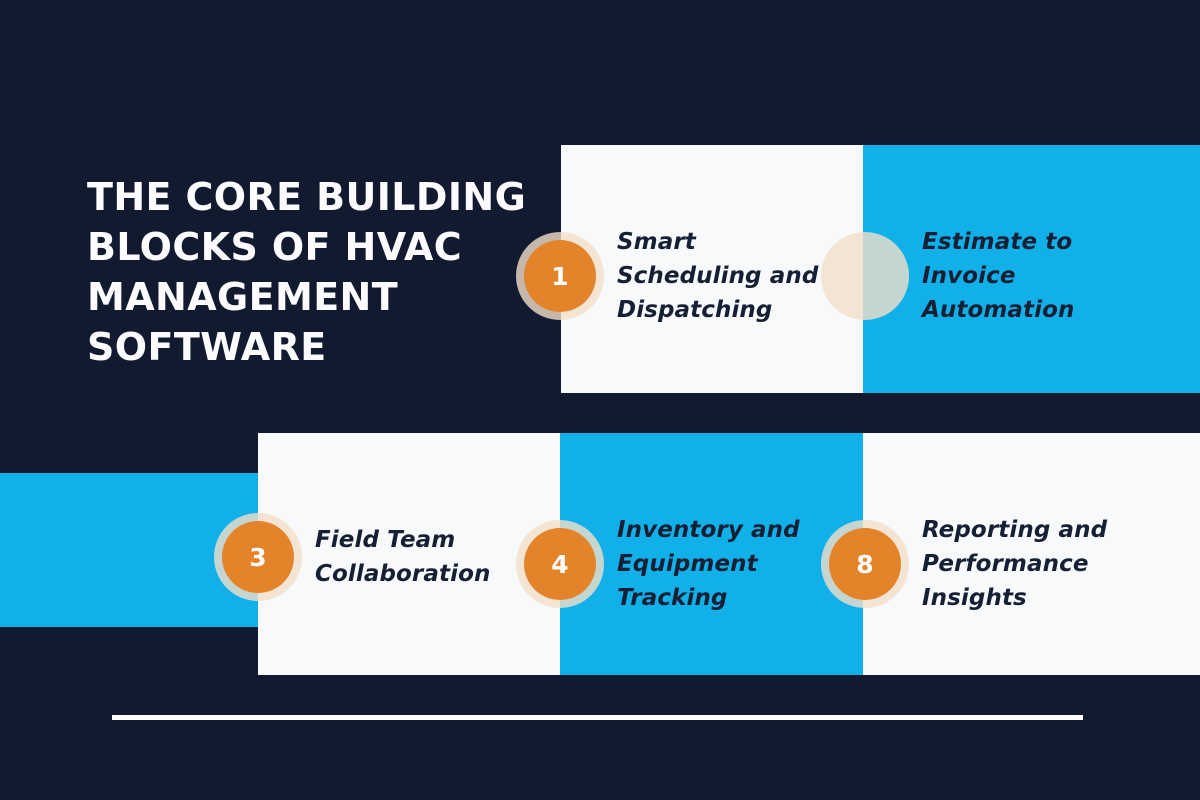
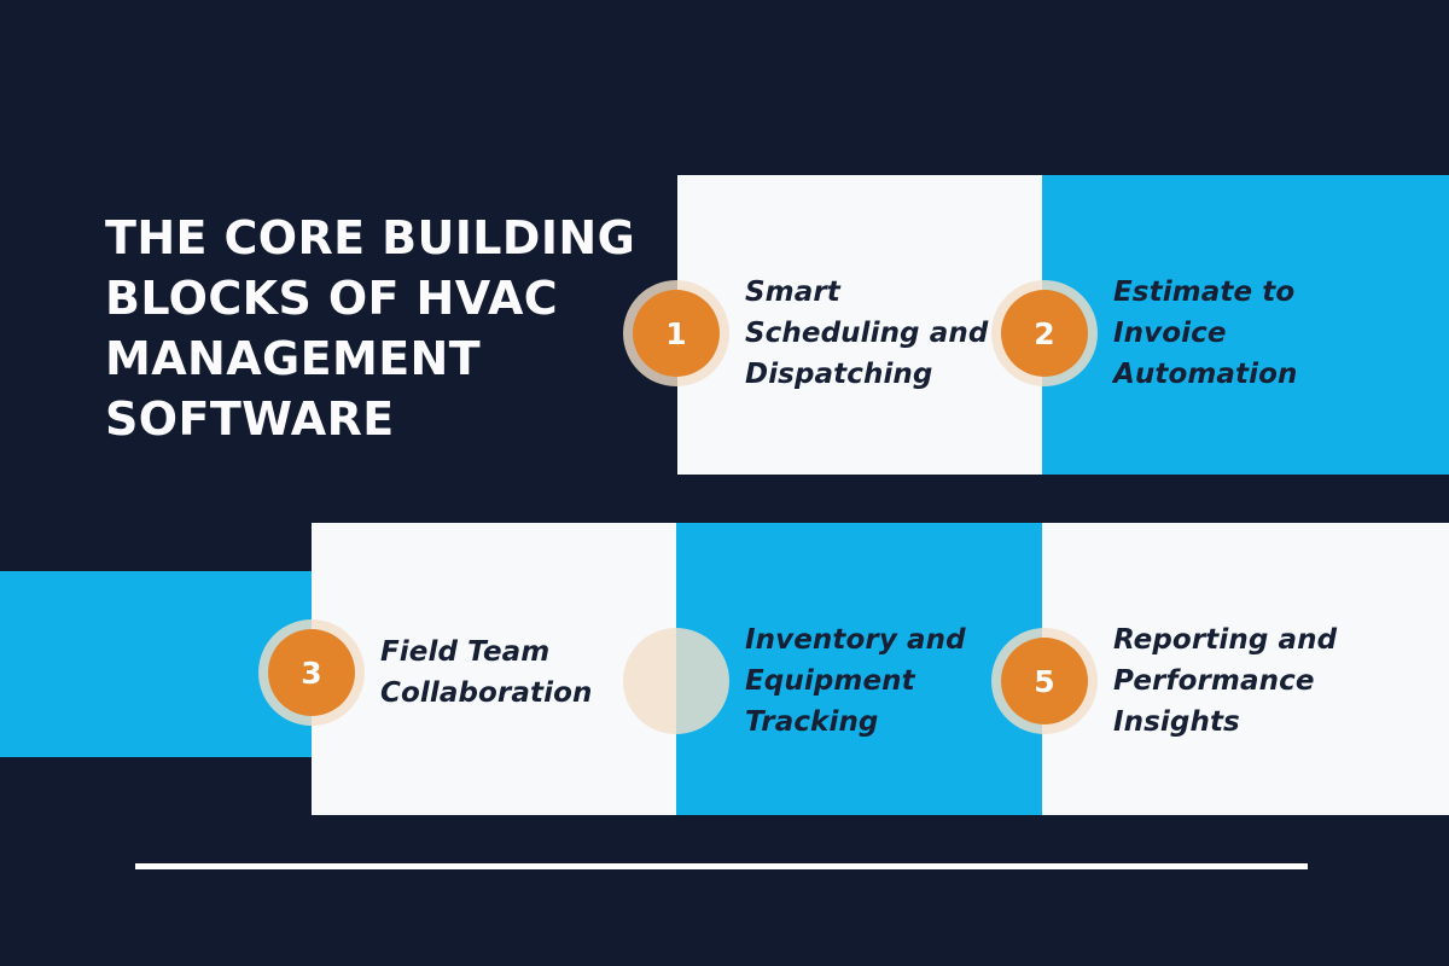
  THE CORE BUILDING
  BLOCKS OF HVAC
  MANAGEMENT
  SOFTWARE
  1
  Smart
  Scheduling and
  Dispatching
+ 2
  Estimate to
  Invoice
  Automation
  3
  Field Team
  Collaboration
- 4
  Inventory and
  Equipment
  Tracking
- 8
+ 5
  Reporting and
  Performance
  Insights
